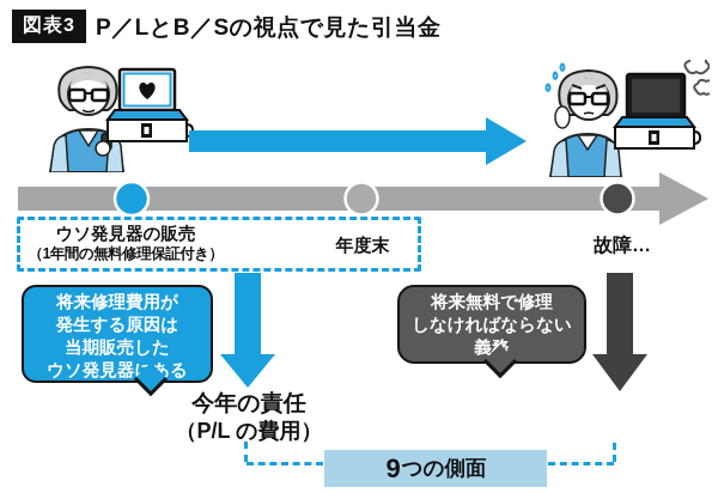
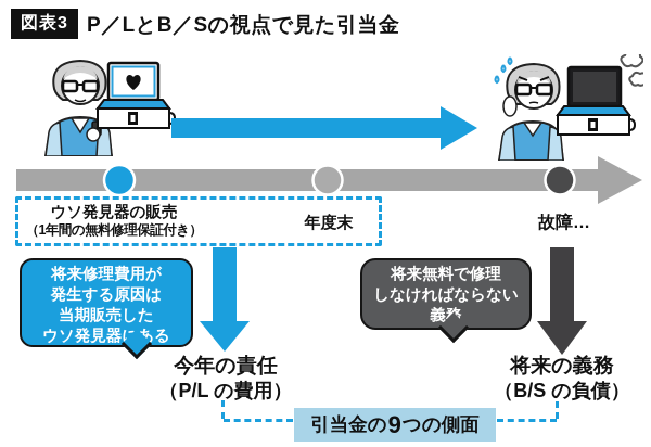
  図表3
  P／LとB／Sの視点で見た引当金
  ウソ発見器の販売
  （1年間の無料修理保証付き）
  年度末
  故障…
  将来修理費用が
  発生する原因は
  当期販売した
  ウソ発見器ある
  将来無料で修理
  しなければならない
  今年の責任
  （P/L の費用）
+ 将来の義務
+ （B/S の負債）
+ 引当金の
  9
  つの側面
